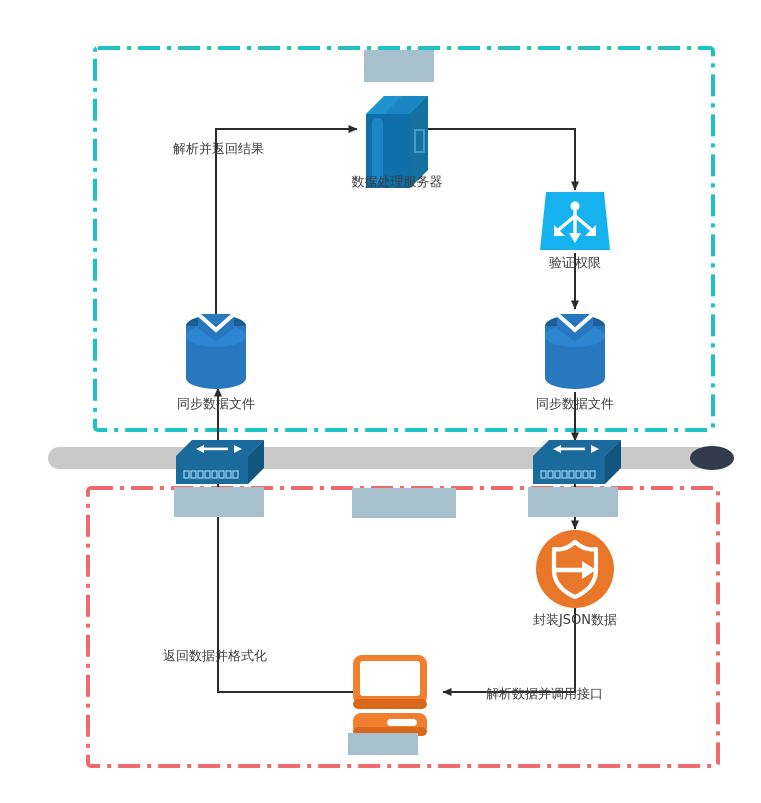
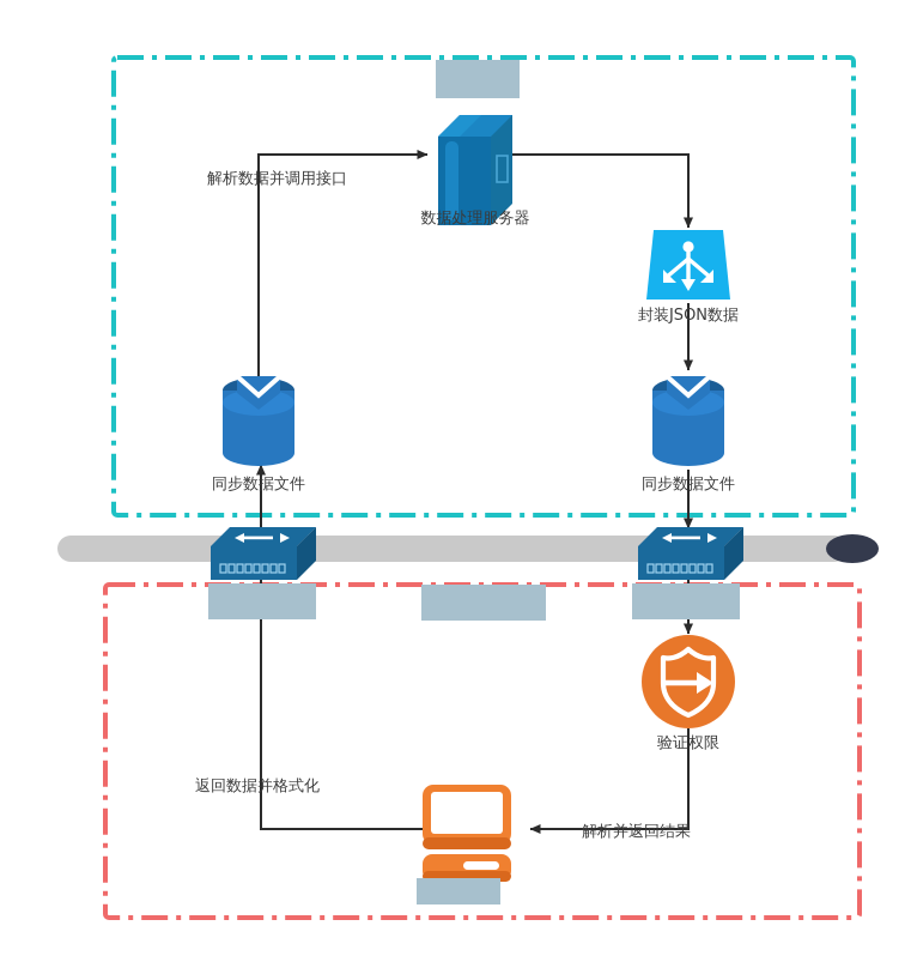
  数据处理服务器
- 验证权限
+ 封装JSON数据
  同步数据文件
  同步数据文件
- 封装JSON数据
+ 验证权限
- 解析并返回结果
+ 解析数据并调用接口
  返回数据并格式化
- 解析数据并调用接口
+ 解析并返回结果
